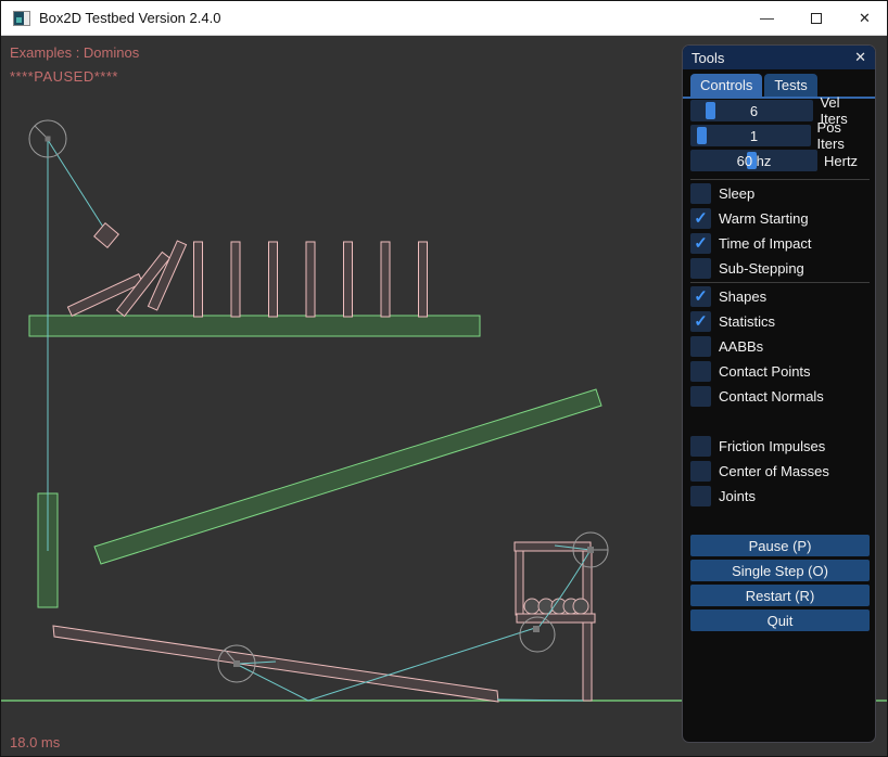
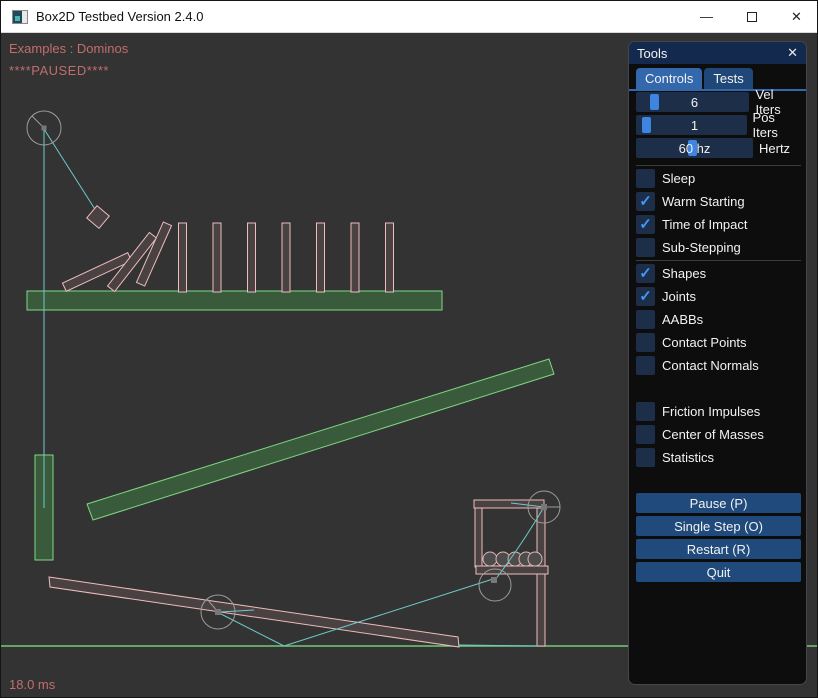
  Box2D Testbed Version 2.4.0
  —
  ✕
  Examples : Dominos
  ****PAUSED****
  18.0 ms
  Tools
  ✕
  Controls
  Tests
  6
  Vel Iters
  1
  Pos Iters
  60 hz
  Hertz
  Sleep
  ✓
  Warm Starting
  ✓
  Time of Impact
  Sub-Stepping
  ✓
  Shapes
  ✓
- Statistics
+ Joints
  AABBs
  Contact Points
  Contact Normals
  Friction Impulses
  Center of Masses
- Joints
+ Statistics
  Pause (P)
  Single Step (O)
  Restart (R)
  Quit
